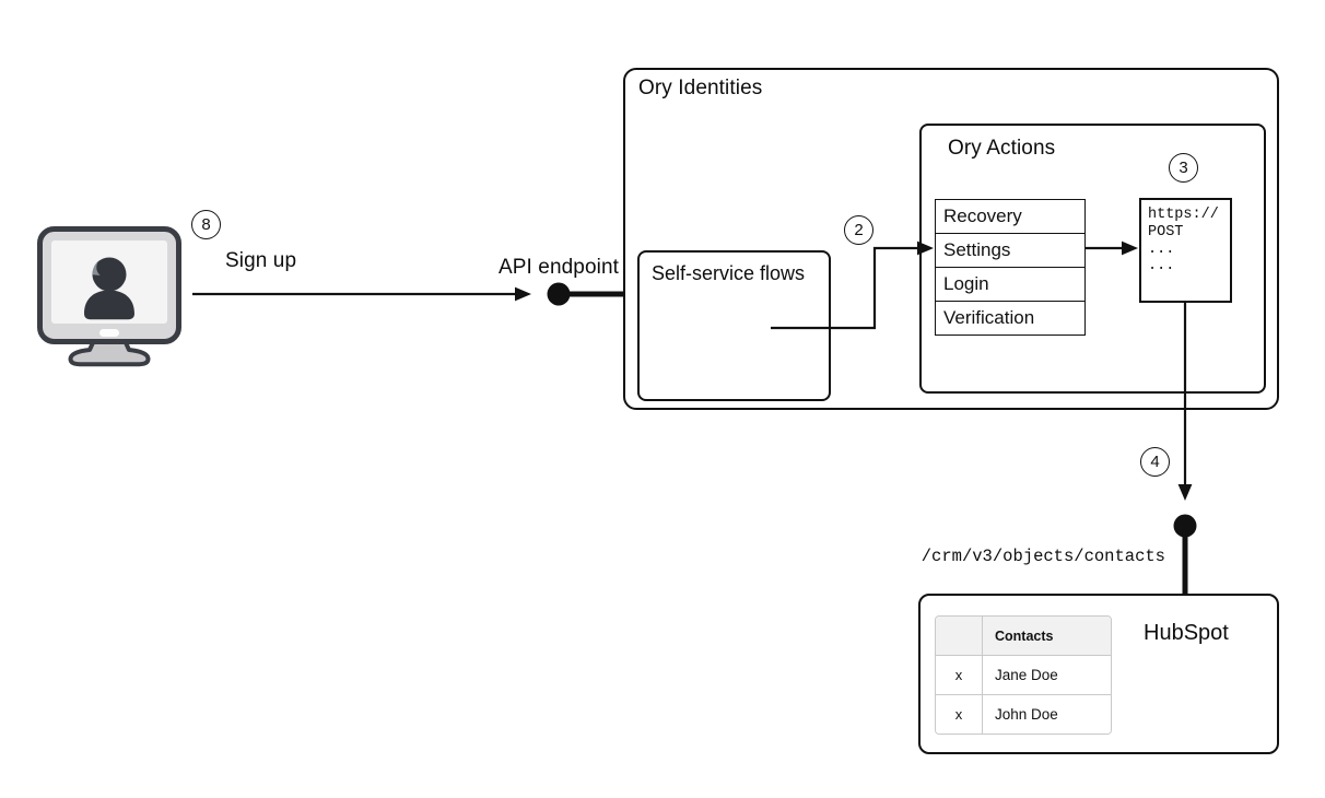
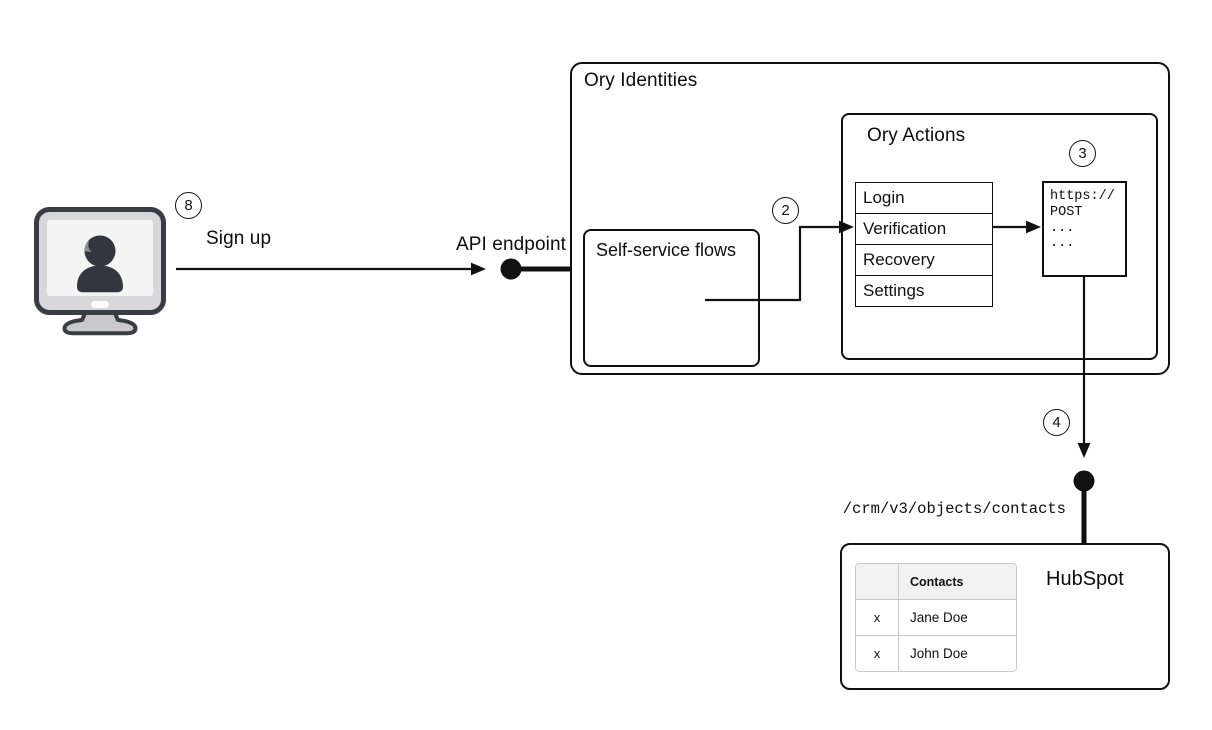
  8
  2
  3
  4
  Sign up
  API endpoint
  /crm/v3/objects/contacts
  Ory Identities
  Self-service flows
  Ory Actions
- Recovery
+ Login
- Settings
+ Verification
- Login
+ Recovery
- Verification
+ Settings
  https://
  POST
  ...
  ...
  HubSpot
  Contacts
  x
  Jane Doe
  x
  John Doe
